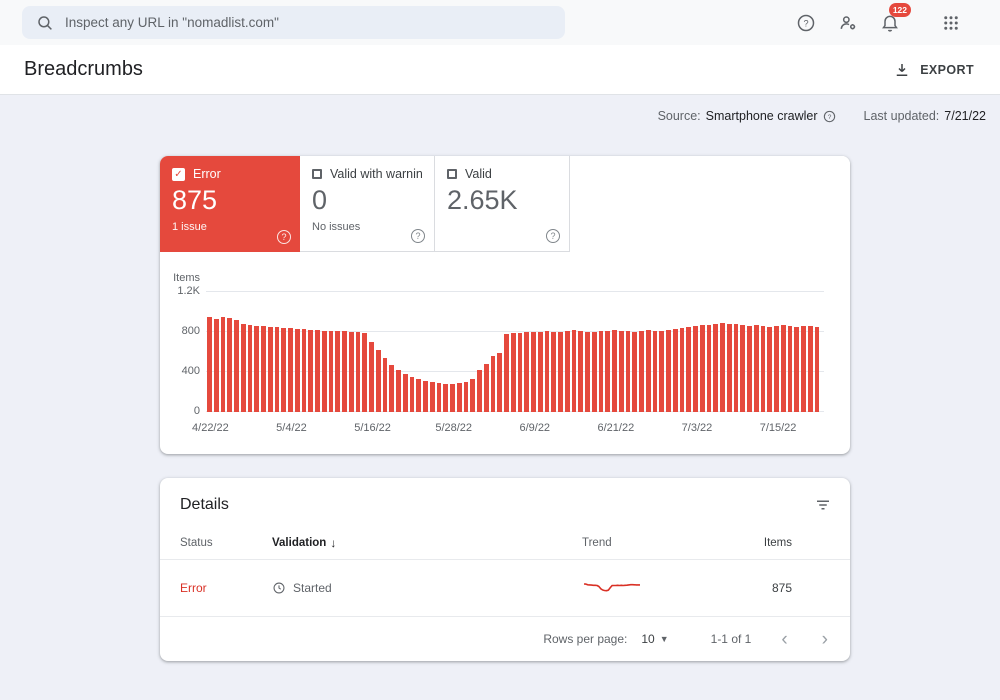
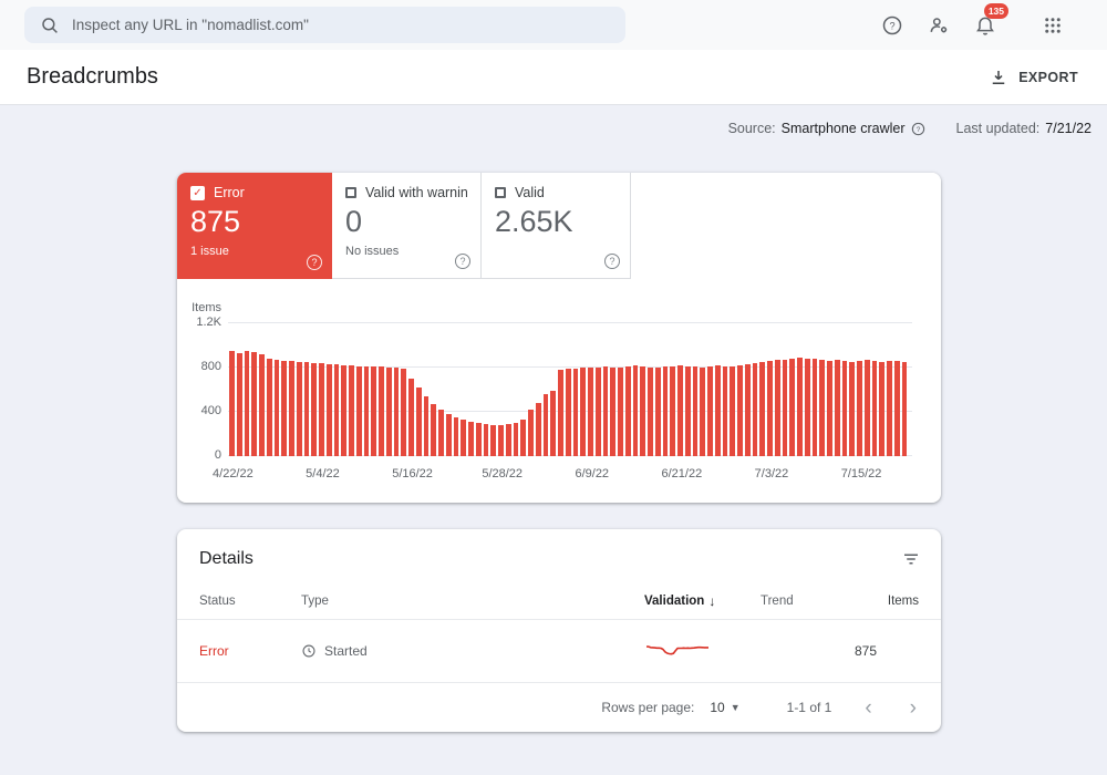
  Inspect any URL in "nomadlist.com"
  ?
- 122
+ 135
  Breadcrumbs
  EXPORT
  Source:
  Smartphone crawler
  Last updated:
  7/21/22
  ✓
  Error
  875
  1 issue
  ?
  Valid with warnin
  0
  No issues
  ?
  Valid
  2.65K
  ?
  Items
  1.2K
  800
  400
  0
  4/22/22
  5/4/22
  5/16/22
  5/28/22
  6/9/22
  6/21/22
  7/3/22
  7/15/22
  Details
  Status
+ Type
  Validation
  ↓
  Trend
  Items
  Error
  Started
  875
  Rows per page:
  10
  ▼
  1-1 of 1
  ‹
  ›
